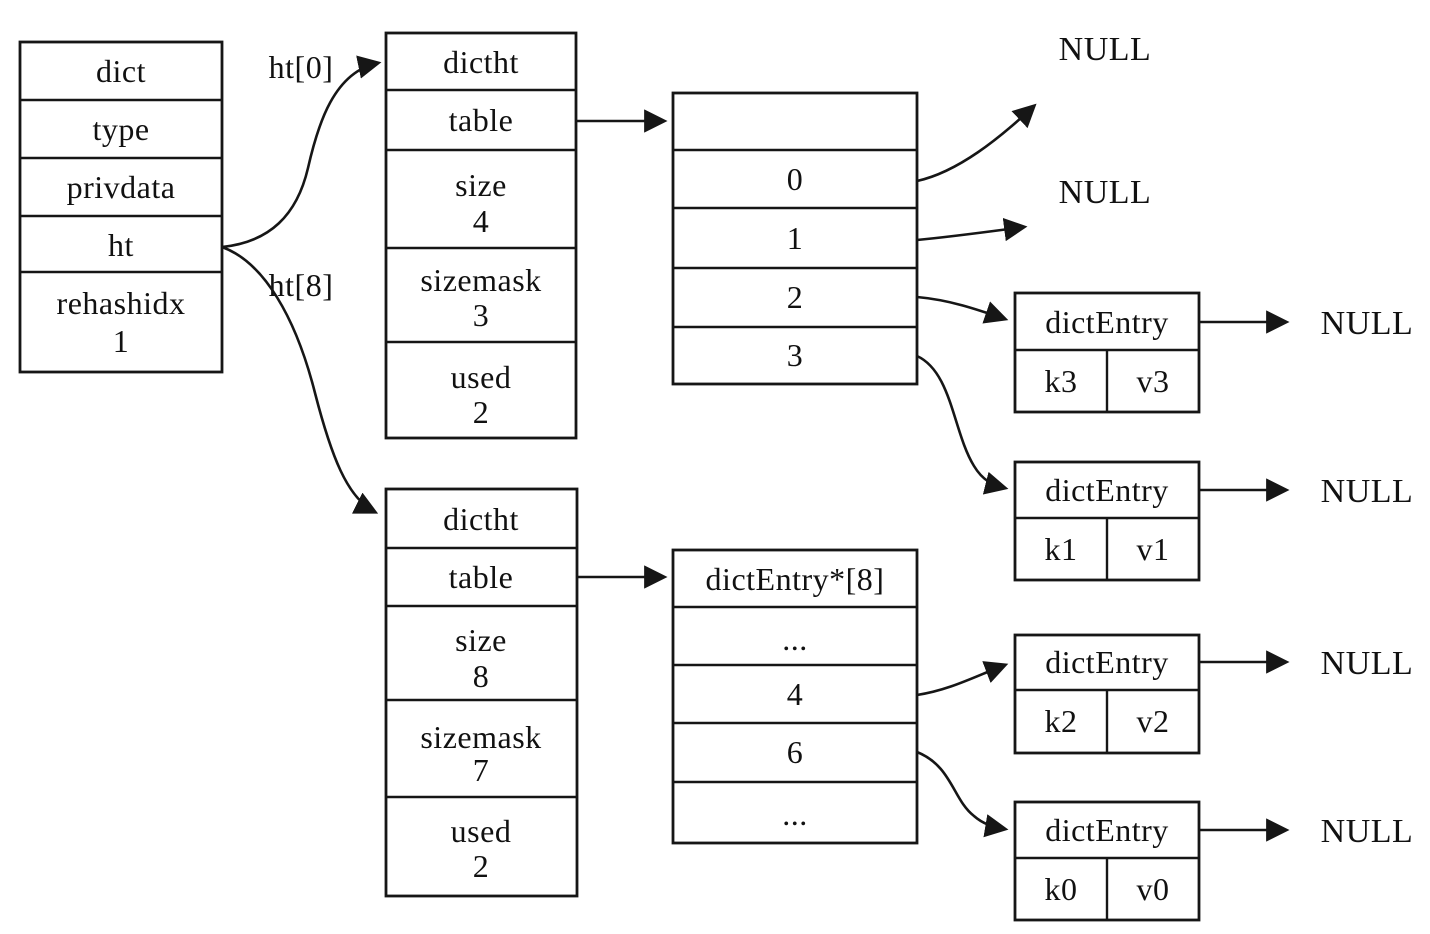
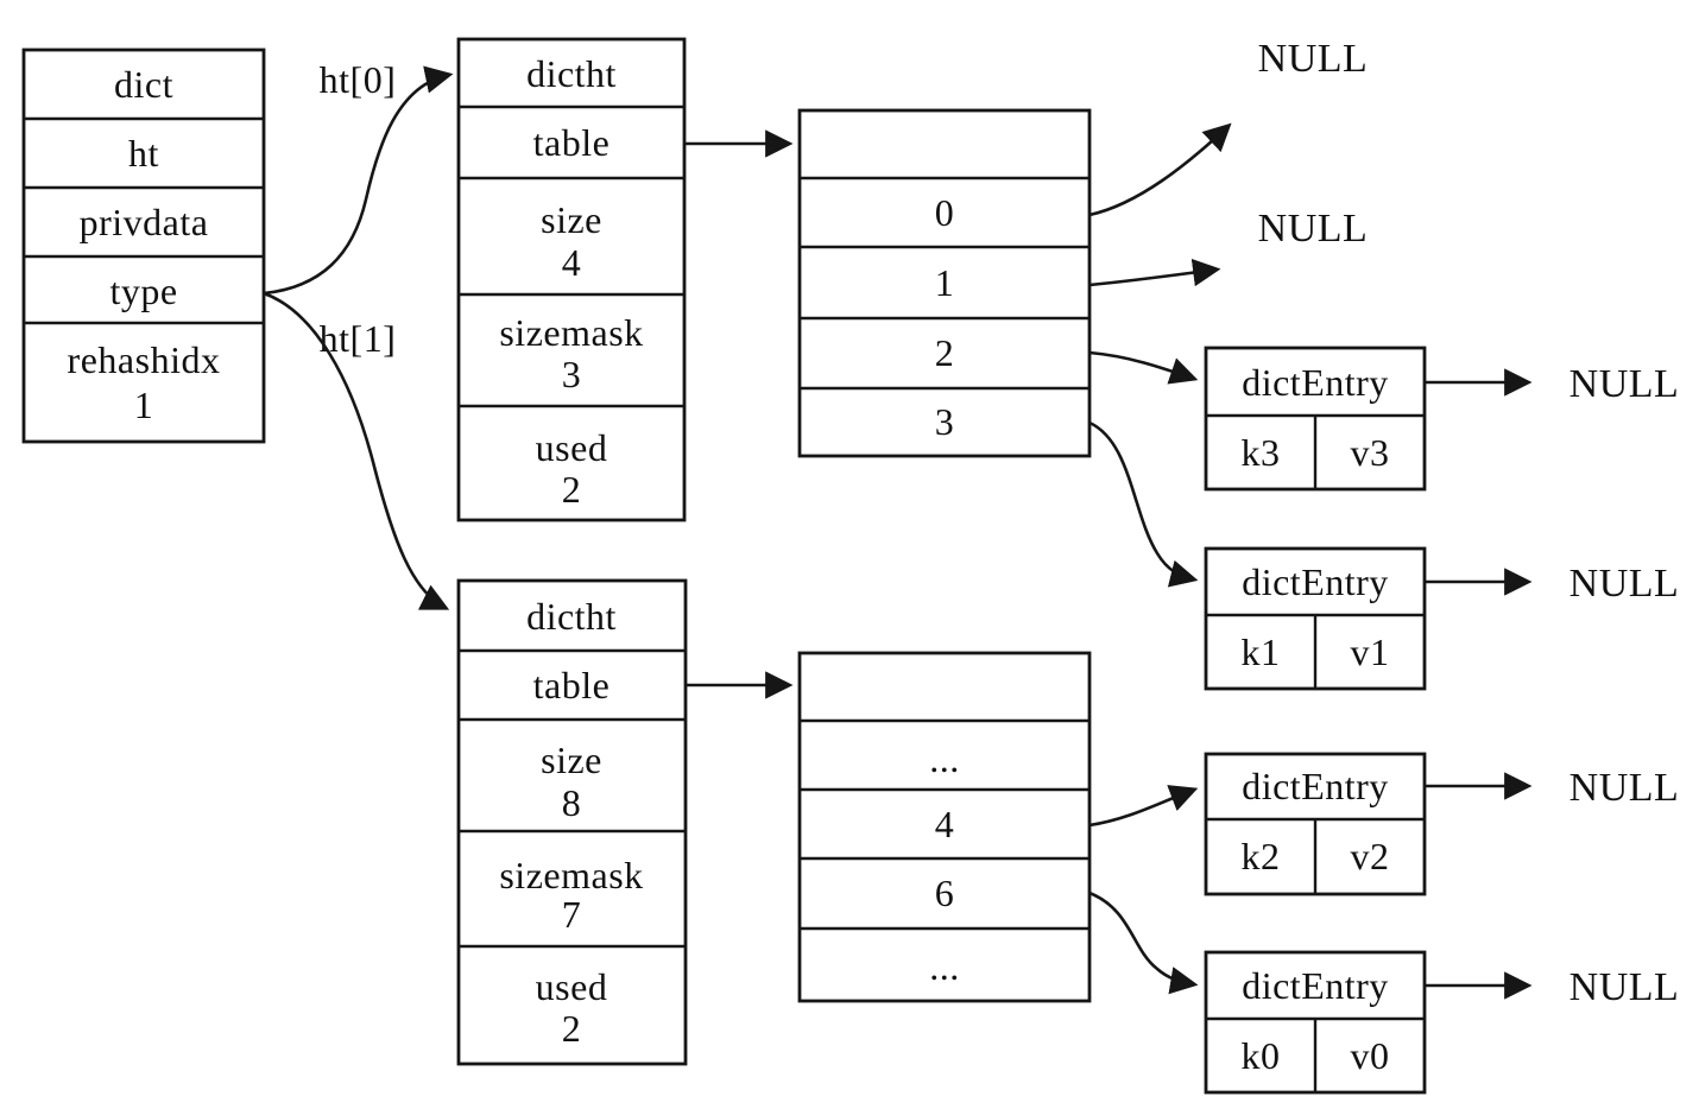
  dict
- type
+ ht
  privdata
- ht
+ type
  rehashidx
  1
  ht[0]
- ht[8]
+ ht[1]
  dictht
  table
  size
  4
  sizemask
  3
  used
  2
  dictht
  table
  size
  8
  sizemask
  7
  used
  2
  0
  1
  2
  3
- dictEntry*[8]
  ...
  4
  6
  ...
  dictEntry
  k3
  v3
  dictEntry
  k1
  v1
  dictEntry
  k2
  v2
  dictEntry
  k0
  v0
  NULL
  NULL
  NULL
  NULL
  NULL
  NULL
